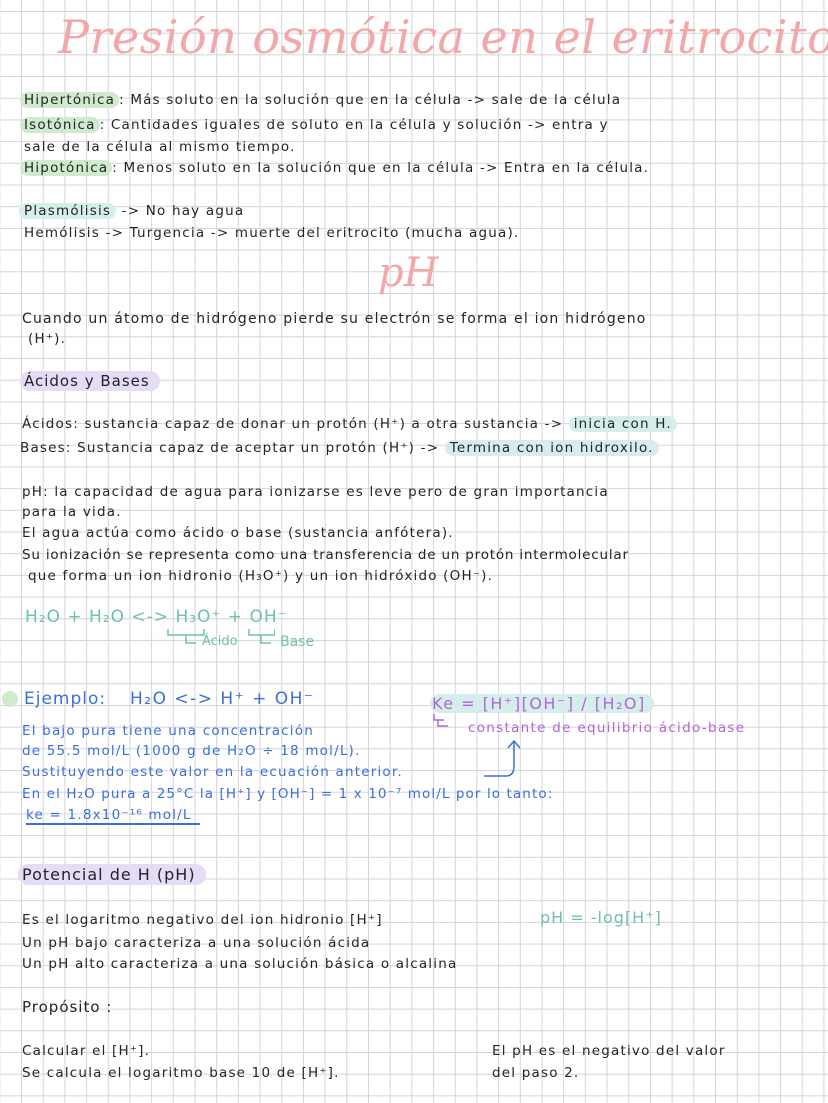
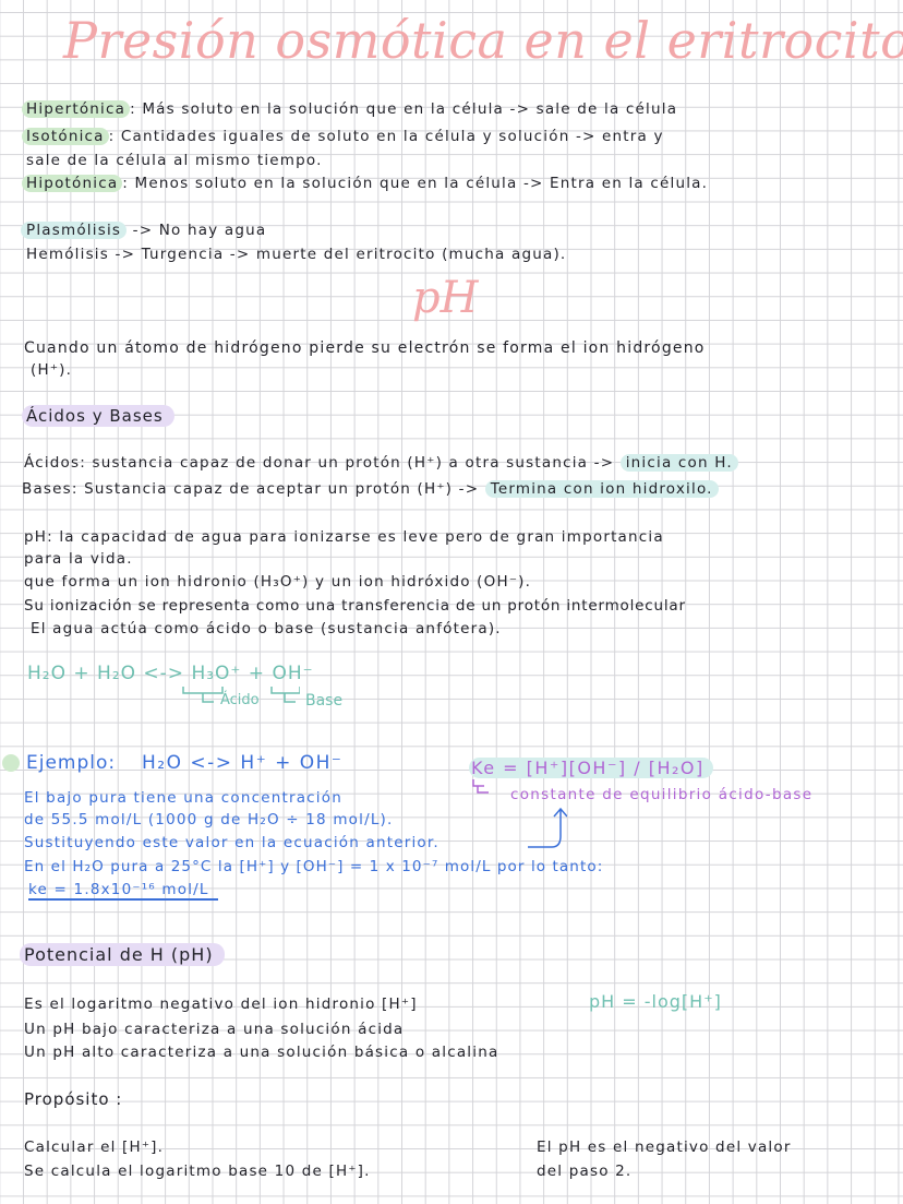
  Presión osmótica en el eritrocito
  Hipertónica : Más soluto en la solución que en la célula -> sale de la célula
  Isotónica : Cantidades iguales de soluto en la célula y solución -> entra y
  sale de la célula al mismo tiempo.
  Hipotónica : Menos soluto en la solución que en la célula -> Entra en la célula.
  Plasmólisis -> No hay agua
  Hemólisis -> Turgencia -> muerte del eritrocito (mucha agua).
  pH
  Cuando un átomo de hidrógeno pierde su electrón se forma el ion hidrógeno
  (H⁺).
  Ácidos y Bases
  Ácidos: sustancia capaz de donar un protón (H⁺) a otra sustancia -> inicia con H.
  Bases: Sustancia capaz de aceptar un protón (H⁺) -> Termina con ion hidroxilo.
  pH: la capacidad de agua para ionizarse es leve pero de gran importancia
  para la vida.
- El agua actúa como ácido o base (sustancia anfótera).
+ que forma un ion hidronio (H₃O⁺) y un ion hidróxido (OH⁻).
  Su ionización se representa como una transferencia de un protón intermolecular
- que forma un ion hidronio (H₃O⁺) y un ion hidróxido (OH⁻).
+ El agua actúa como ácido o base (sustancia anfótera).
  H₂O + H₂O <-> H₃O⁺ + OH⁻
  Ácido
  Base
  Ejemplo:
  H₂O <-> H⁺ + OH⁻
  Ke = [H⁺][OH⁻] / [H₂O]
  constante de equilibrio ácido-base
  El bajo pura tiene una concentración
  de 55.5 mol/L (1000 g de H₂O ÷ 18 mol/L).
  Sustituyendo este valor en la ecuación anterior.
  En el H₂O pura a 25°C la [H⁺] y [OH⁻] = 1 x 10⁻⁷ mol/L por lo tanto:
  ke = 1.8x10⁻¹⁶ mol/L
  Potencial de H (pH)
  Es el logaritmo negativo del ion hidronio [H⁺]
  pH = -log[H⁺]
  Un pH bajo caracteriza a una solución ácida
  Un pH alto caracteriza a una solución básica o alcalina
  Propósito :
  Calcular el [H⁺].
  Se calcula el logaritmo base 10 de [H⁺].
  El pH es el negativo del valor
  del paso 2.
